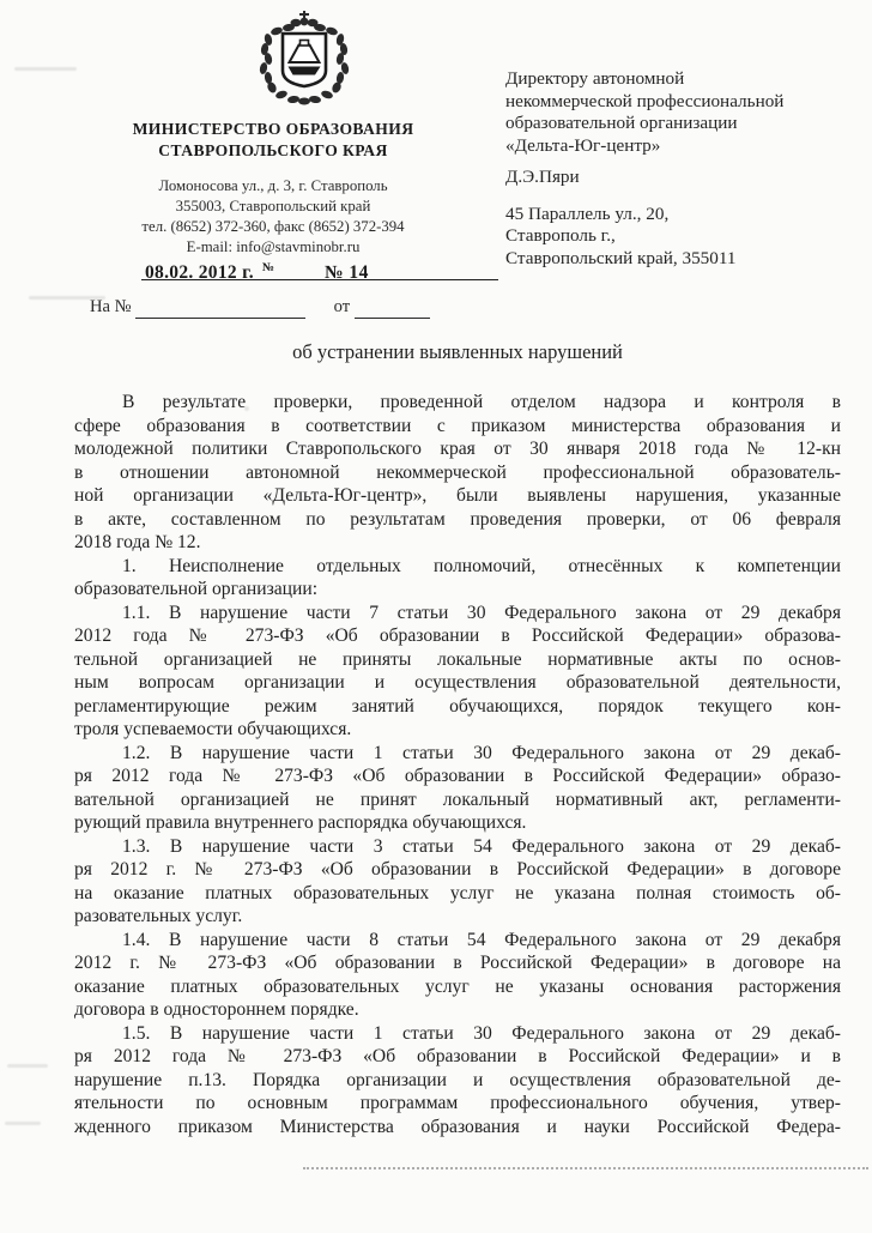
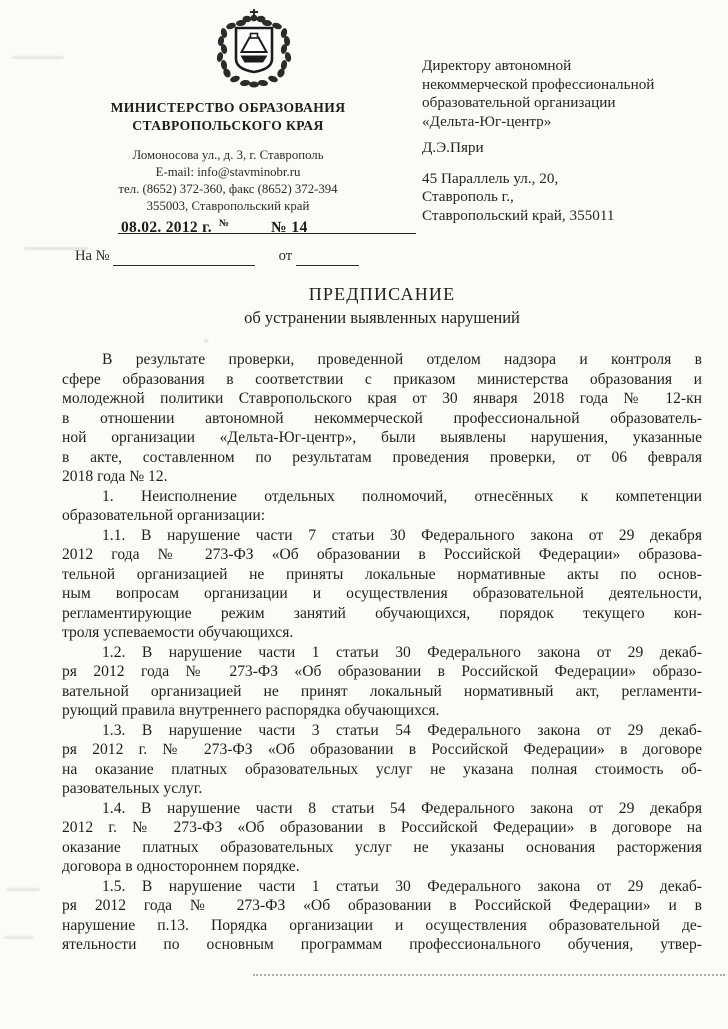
  МИНИСТЕРСТВО ОБРАЗОВАНИЯ
  СТАВРОПОЛЬСКОГО КРАЯ
  Ломоносова ул., д. 3, г. Ставрополь
- 355003, Ставропольский край
+ E-mail: info@stavminobr.ru
  тел. (8652) 372-360, факс (8652) 372-394
- E-mail: info@stavminobr.ru
+ 355003, Ставропольский край
  Директору автономной
  некоммерческой профессиональной
  образовательной организации
  «Дельта-Юг-центр»
  Д.Э.Пяри
  45 Параллель ул., 20,
  Ставрополь г.,
  Ставропольский край, 355011
  08.02. 2012 г.
  №
  № 14
  На №
  от
+ ПРЕДПИСАНИЕ
  об устранении выявленных нарушений
  В результате проверки, проведенной отделом надзора и контроля в
  сфере образования в соответствии с приказом министерства образования и
  молодежной политики Ставропольского края от 30 января 2018 года № 12-кн
  в отношении автономной некоммерческой профессиональной образователь-
  ной организации «Дельта-Юг-центр», были выявлены нарушения, указанные
  в акте, составленном по результатам проведения проверки, от 06 февраля
  2018 года № 12.
  1. Неисполнение отдельных полномочий, отнесённых к компетенции
  образовательной организации:
  1.1. В нарушение части 7 статьи 30 Федерального закона от 29 декабря
  2012 года № 273-ФЗ «Об образовании в Российской Федерации» образова-
  тельной организацией не приняты локальные нормативные акты по основ-
  ным вопросам организации и осуществления образовательной деятельности,
  регламентирующие режим занятий обучающихся, порядок текущего кон-
  троля успеваемости обучающихся.
  1.2. В нарушение части 1 статьи 30 Федерального закона от 29 декаб-
  ря 2012 года № 273-ФЗ «Об образовании в Российской Федерации» образо-
  вательной организацией не принят локальный нормативный акт, регламенти-
  рующий правила внутреннего распорядка обучающихся.
  1.3. В нарушение части 3 статьи 54 Федерального закона от 29 декаб-
  ря 2012 г. № 273-ФЗ «Об образовании в Российской Федерации» в договоре
  на оказание платных образовательных услуг не указана полная стоимость об-
  разовательных услуг.
  1.4. В нарушение части 8 статьи 54 Федерального закона от 29 декабря
  2012 г. № 273-ФЗ «Об образовании в Российской Федерации» в договоре на
  оказание платных образовательных услуг не указаны основания расторжения
  договора в одностороннем порядке.
  1.5. В нарушение части 1 статьи 30 Федерального закона от 29 декаб-
  ря 2012 года № 273-ФЗ «Об образовании в Российской Федерации» и в
  нарушение п.13. Порядка организации и осуществления образовательной де-
  ятельности по основным программам профессионального обучения, утвер-
- жденного приказом Министерства образования и науки Российской Федера-
